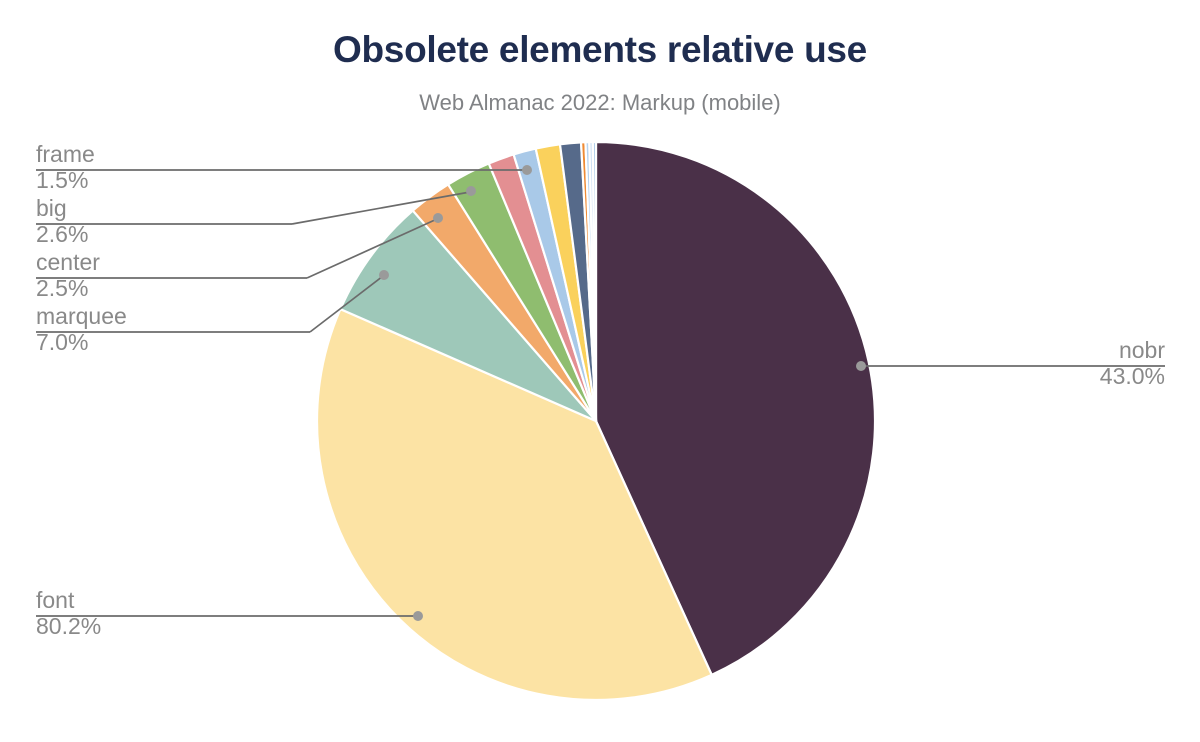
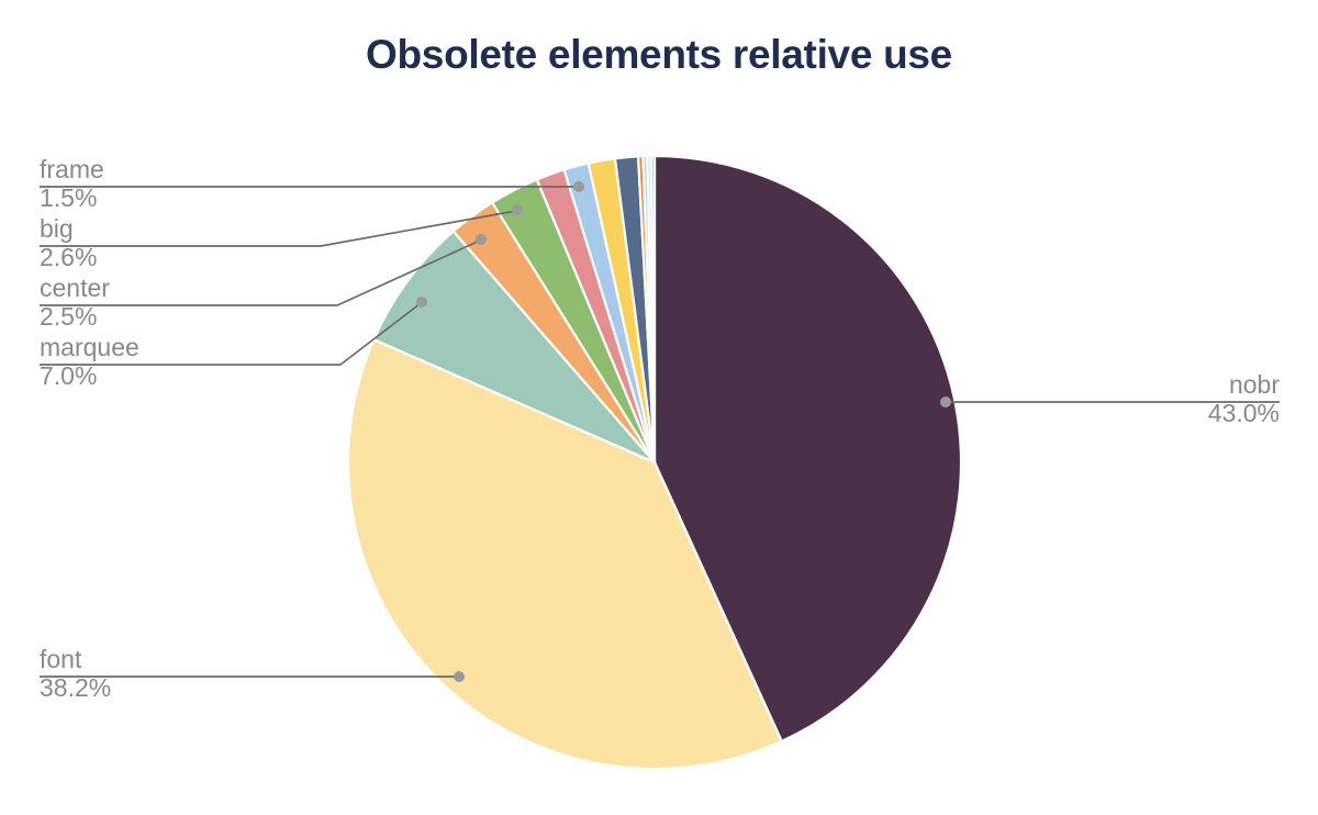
  Obsolete elements relative use
- Web Almanac 2022: Markup (mobile)
  nobr
  43.0%
  font
- 80.2%
+ 38.2%
  marquee
  7.0%
  center
  2.5%
  big
  2.6%
  frame
  1.5%
